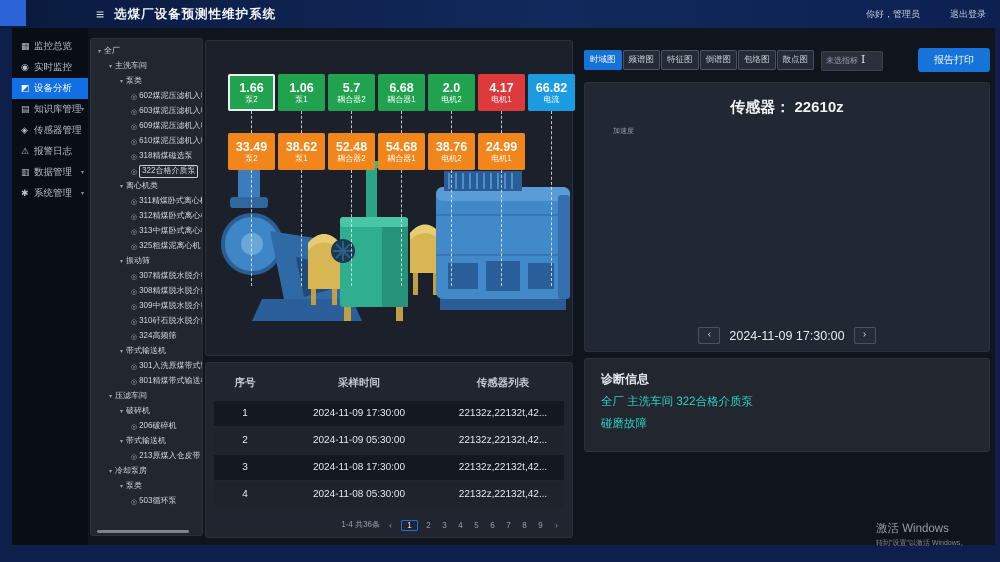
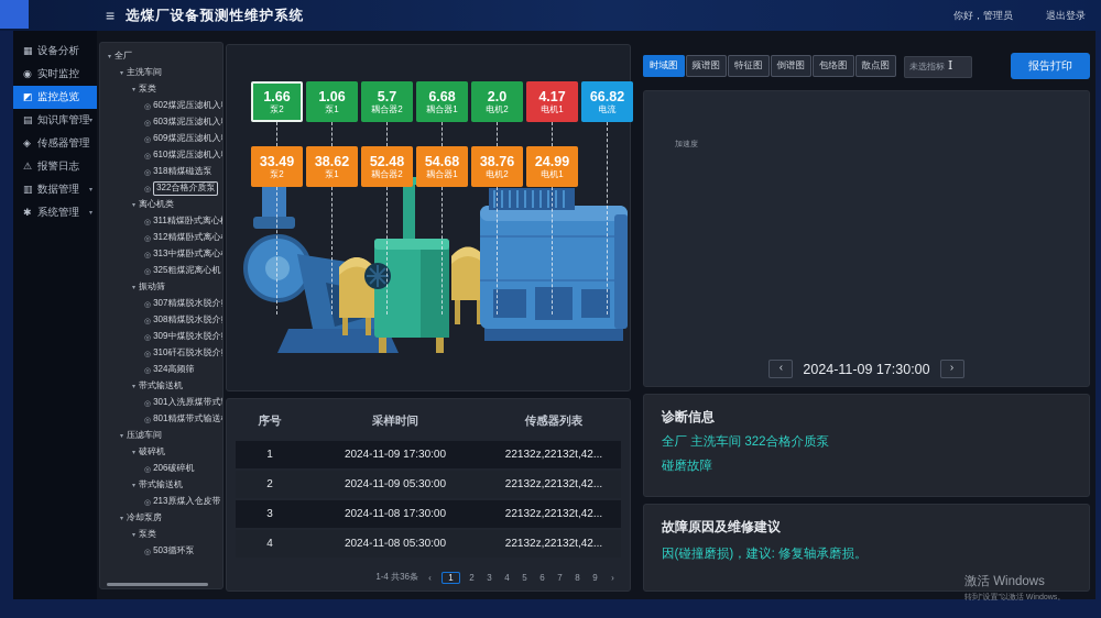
  ≡
  选煤厂设备预测性维护系统
  你好，管理员
  退出登录
  ▦
- 监控总览
+ 设备分析
  ◉
  实时监控
  ◩
- 设备分析
+ 监控总览
  ▤
  知识库管理
  ◈
  传感器管理
  ⚠
  报警日志
  ▥
  数据管理
  ✱
  系统管理
  全厂
  主洗车间
  泵类
  602煤泥压滤机入
  603煤泥压滤机入
  609煤泥压滤机入
  610煤泥压滤机入
  318精煤磁选泵
  322合格介质泵
  离心机类
  311精煤卧式离心
  312精煤卧式离心
  313中煤卧式离心
  325粗煤泥离心机
  振动筛
  307精煤脱水脱介
  308精煤脱水脱介
  309中煤脱水脱介
  310矸石脱水脱介
  324高频筛
  带式输送机
  301入洗原煤带式
  801精煤带式输送
  压滤车间
  破碎机
  206破碎机
  带式输送机
  213原煤入仓皮带
  冷却泵房
  泵类
  503循环泵
  1.66
  泵2
  1.06
  泵1
  5.7
  耦合器2
  6.68
  耦合器1
  2.0
  电机2
  4.17
  电机1
  66.82
  电流
  33.49
  泵2
  38.62
  泵1
  52.48
  耦合器2
  54.68
  耦合器1
  38.76
  电机2
  24.99
  电机1
  序号
  采样时间
  传感器列表
  1
  2024-11-09 17:30:00
  22132z,22132t,42...
  2
  2024-11-09 05:30:00
  22132z,22132t,42...
  3
  2024-11-08 17:30:00
  22132z,22132t,42...
  4
  2024-11-08 05:30:00
  22132z,22132t,42...
  1-4 共36条
  ‹
  1
  2
  3
  4
  5
  6
  7
  8
  9
  ›
  时域图
  频谱图
  特征图
  倒谱图
  包络图
  散点图
  未选指标
  I
  报告打印
- 传感器： 22610z
  ‹
  2024-11-09 17:30:00
  ›
  诊断信息
  全厂 主洗车间 322合格介质泵
  碰磨故障
+ 故障原因及维修建议
+ 因(碰撞磨损)，建议: 修复轴承磨损。
  激活 Windows
